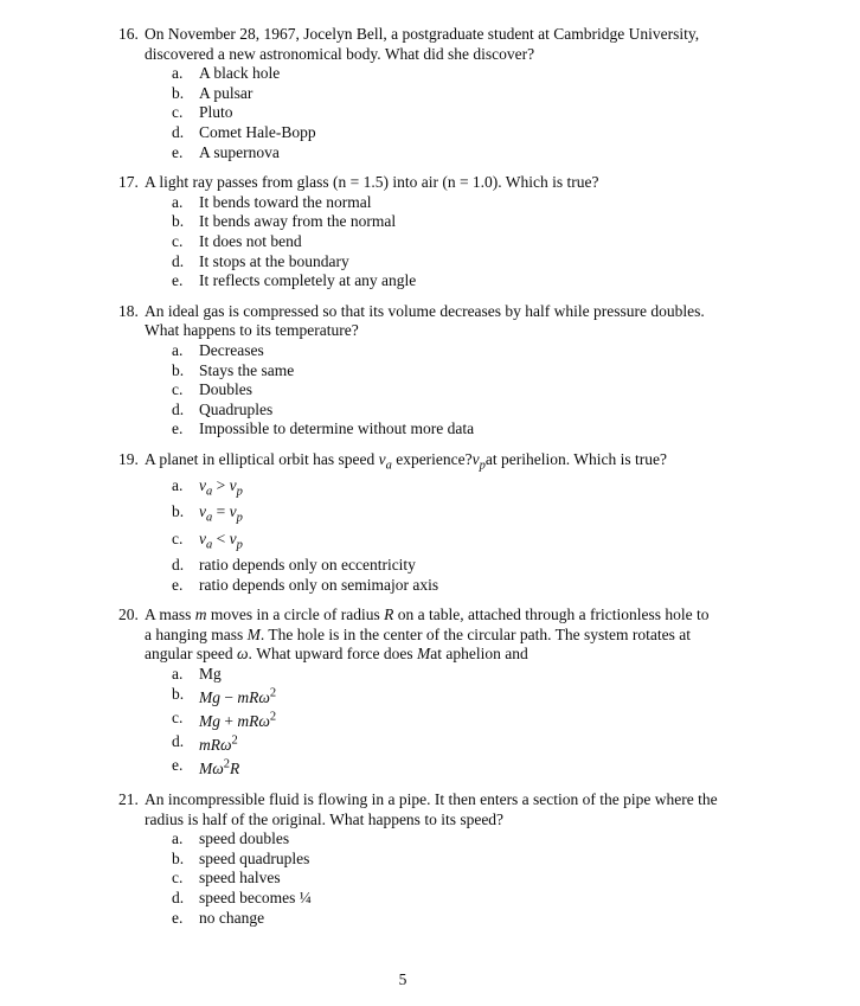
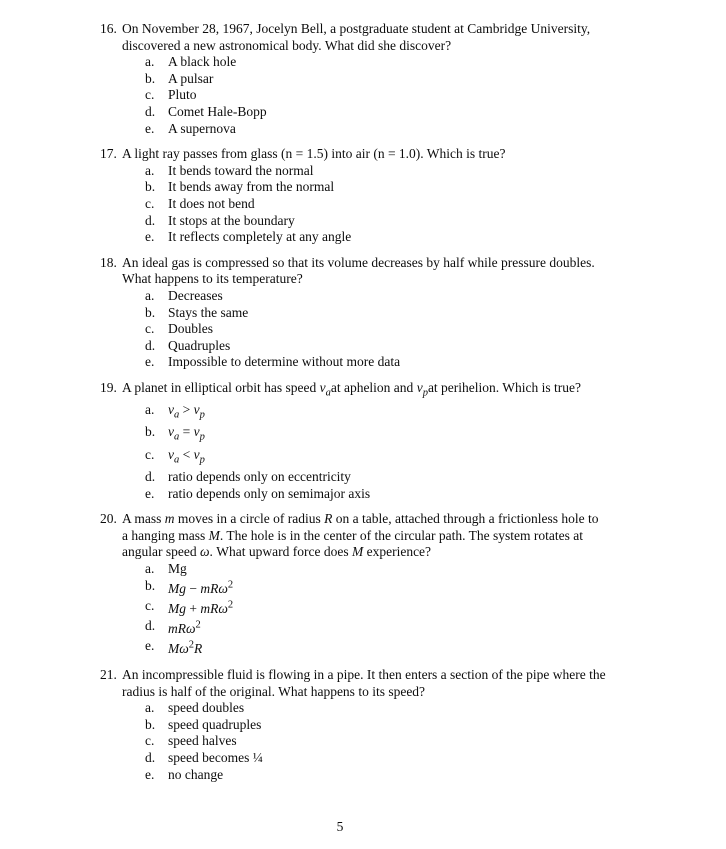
  16.
  On November 28, 1967, Jocelyn Bell, a postgraduate student at Cambridge University,
  discovered a new astronomical body. What did she discover?
  a.
  A black hole
  b.
  A pulsar
  c.
  Pluto
  d.
  Comet Hale-Bopp
  e.
  A supernova
  17.
  A light ray passes from glass (n = 1.5) into air (n = 1.0). Which is true?
  a.
  It bends toward the normal
  b.
  It bends away from the normal
  c.
  It does not bend
  d.
  It stops at the boundary
  e.
  It reflects completely at any angle
  18.
  An ideal gas is compressed so that its volume decreases by half while pressure doubles.
  What happens to its temperature?
  a.
  Decreases
  b.
  Stays the same
  c.
  Doubles
  d.
  Quadruples
  e.
  Impossible to determine without more data
  19.
- A planet in elliptical orbit has speed va experience?vpat perihelion. Which is true?
+ A planet in elliptical orbit has speed vaat aphelion and vpat perihelion. Which is true?
  a.
  va > vp
  b.
  va = vp
  c.
  va < vp
  d.
  ratio depends only on eccentricity
  e.
  ratio depends only on semimajor axis
  20.
  A mass m moves in a circle of radius R on a table, attached through a frictionless hole to
  a hanging mass M. The hole is in the center of the circular path. The system rotates at
- angular speed ω. What upward force does Mat aphelion and
+ angular speed ω. What upward force does M experience?
  a.
  Mg
  b.
  Mg − mRω2
  c.
  Mg + mRω2
  d.
  mRω2
  e.
  Mω2R
  21.
  An incompressible fluid is flowing in a pipe. It then enters a section of the pipe where the
  radius is half of the original. What happens to its speed?
  a.
  speed doubles
  b.
  speed quadruples
  c.
  speed halves
  d.
  speed becomes ¼
  e.
  no change
  5
